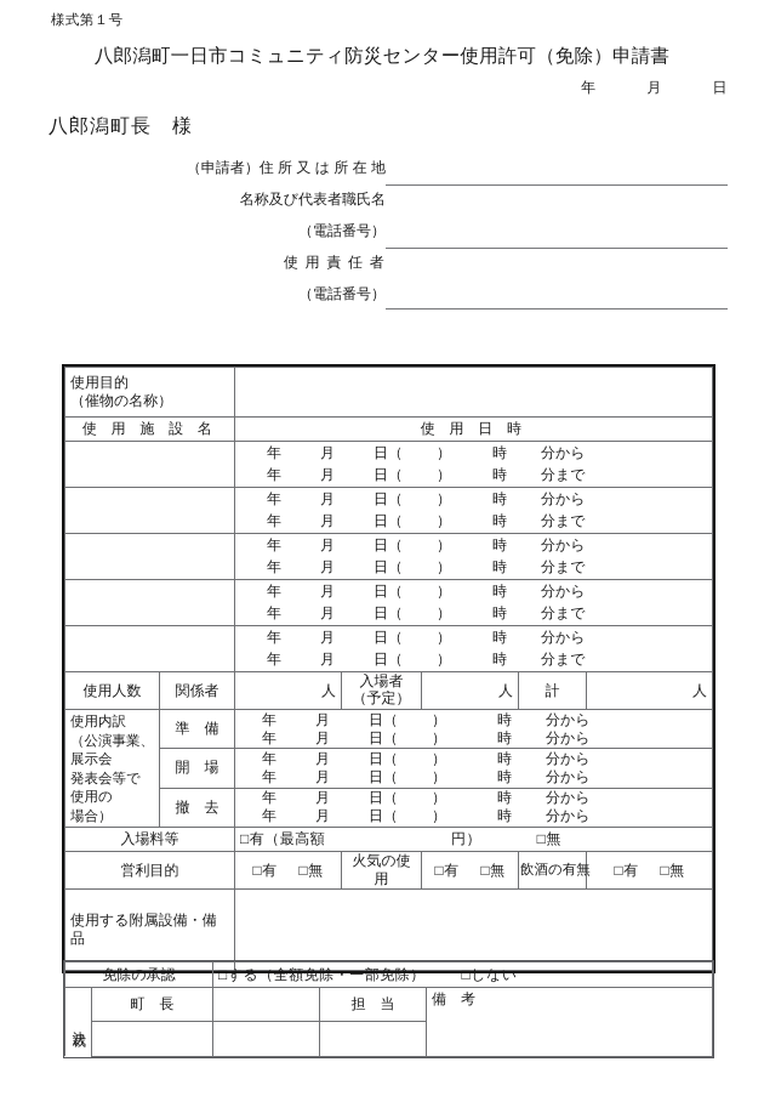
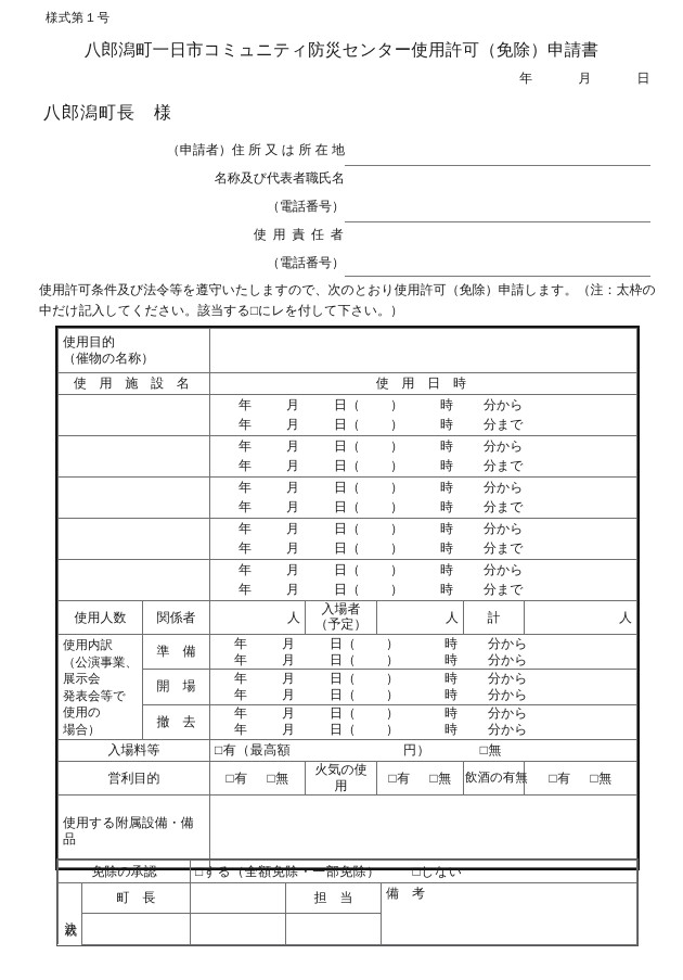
  様式第１号
  八郎潟町一日市コミュニティ防災センター使用許可（免除）申請書
  年 月 日
  八郎潟町長 様
  （申請者）住 所 又 は 所 在 地
  名称及び代表者職氏名
  （電話番号）
  使 用 責 任 者
  （電話番号）
+ 使用許可条件及び法令等を遵守いたしますので、次のとおり使用許可（免除）申請します。（注：太枠の中だけ記入してください。該当する□にレを付して下さい。）
  使用目的 （催物の名称）
  使 用 施 設 名	使 用 日 時
  	年 月 日（ ） 時 分から 年 月 日（ ） 時 分まで
  	年 月 日（ ） 時 分から 年 月 日（ ） 時 分まで
  	年 月 日（ ） 時 分から 年 月 日（ ） 時 分まで
  	年 月 日（ ） 時 分から 年 月 日（ ） 時 分まで
  	年 月 日（ ） 時 分から 年 月 日（ ） 時 分まで
  使用人数	関係者	人	入場者 （予定）	人	計	人
  使用内訳 （公演事業、展示会 発表会等で使用の 場合）	準 備	年 月 日（ ） 時 分から 年 月 日（ ） 時 分から
  開 場	年 月 日（ ） 時 分から 年 月 日（ ） 時 分から
  撤 去	年 月 日（ ） 時 分から 年 月 日（ ） 時 分から
  入場料等	□有（最高額 円） □無
  営利目的	□有 □無	火気の使用	□有 □無	飲酒の有無	□有 □無
  使用する附属設備・備品
  免除の承認	□する（全額免除・一部免除） □しない
  	町 長		担 当	備 考
